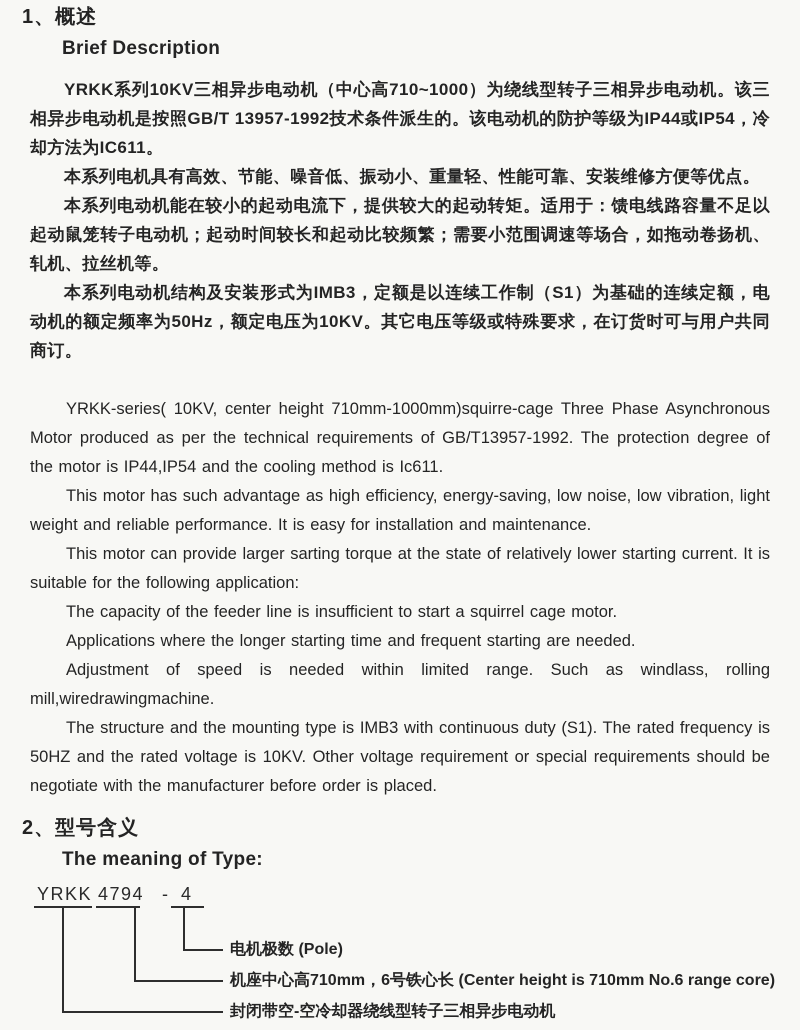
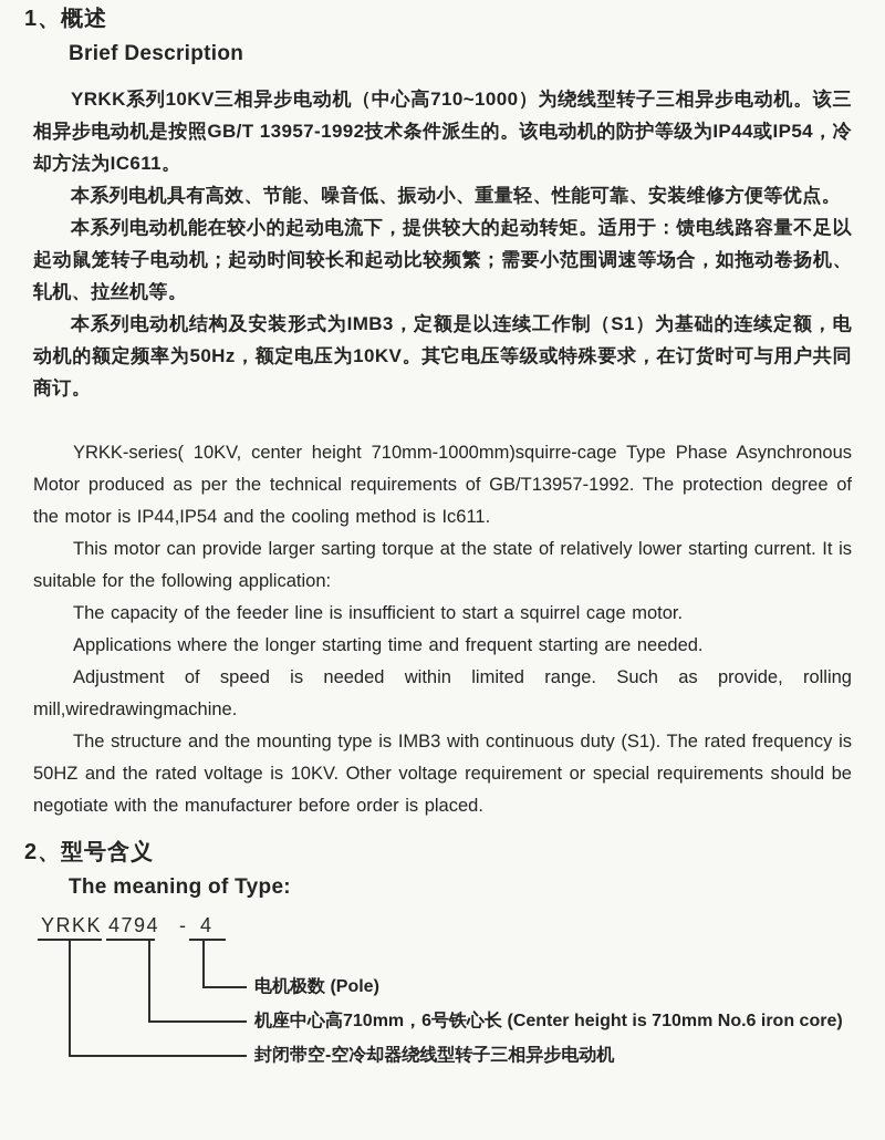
  1、概述
  Brief Description
  YRKK系列10KV三相异步电动机（中心高710~1000）为绕线型转子三相异步电动机。该三相异步电动机是按照GB/T 13957-1992技术条件派生的。该电动机的防护等级为IP44或IP54，冷却方法为IC611。
  本系列电机具有高效、节能、噪音低、振动小、重量轻、性能可靠、安装维修方便等优点。
  本系列电动机能在较小的起动电流下，提供较大的起动转矩。适用于：馈电线路容量不足以起动鼠笼转子电动机；起动时间较长和起动比较频繁；需要小范围调速等场合，如拖动卷扬机、轧机、拉丝机等。
  本系列电动机结构及安装形式为IMB3，定额是以连续工作制（S1）为基础的连续定额，电动机的额定频率为50Hz，额定电压为10KV。其它电压等级或特殊要求，在订货时可与用户共同商订。
- YRKK-series( 10KV, center height 710mm-1000mm)squirre-cage Three Phase Asynchronous Motor produced as per the technical requirements of GB/T13957-1992. The protection degree of the motor is IP44,IP54 and the cooling method is Ic611.
+ YRKK-series( 10KV, center height 710mm-1000mm)squirre-cage Type Phase Asynchronous Motor produced as per the technical requirements of GB/T13957-1992. The protection degree of the motor is IP44,IP54 and the cooling method is Ic611.
- This motor has such advantage as high efficiency, energy-saving, low noise, low vibration, light weight and reliable performance. It is easy for installation and maintenance.
  This motor can provide larger sarting torque at the state of relatively lower starting current. It is suitable for the following application:
  The capacity of the feeder line is insufficient to start a squirrel cage motor.
  Applications where the longer starting time and frequent starting are needed.
- Adjustment of speed is needed within limited range. Such as windlass, rolling mill,wiredrawingmachine.
+ Adjustment of speed is needed within limited range. Such as provide, rolling mill,wiredrawingmachine.
  The structure and the mounting type is IMB3 with continuous duty (S1). The rated frequency is 50HZ and the rated voltage is 10KV. Other voltage requirement or special requirements should be negotiate with the manufacturer before order is placed.
  2、型号含义
  The meaning of Type:
  YRKK
  4794
  -
  4
  电机极数 (Pole)
- 机座中心高710mm，6号铁心长 (Center height is 710mm No.6 range core)
+ 机座中心高710mm，6号铁心长 (Center height is 710mm No.6 iron core)
  封闭带空-空冷却器绕线型转子三相异步电动机
